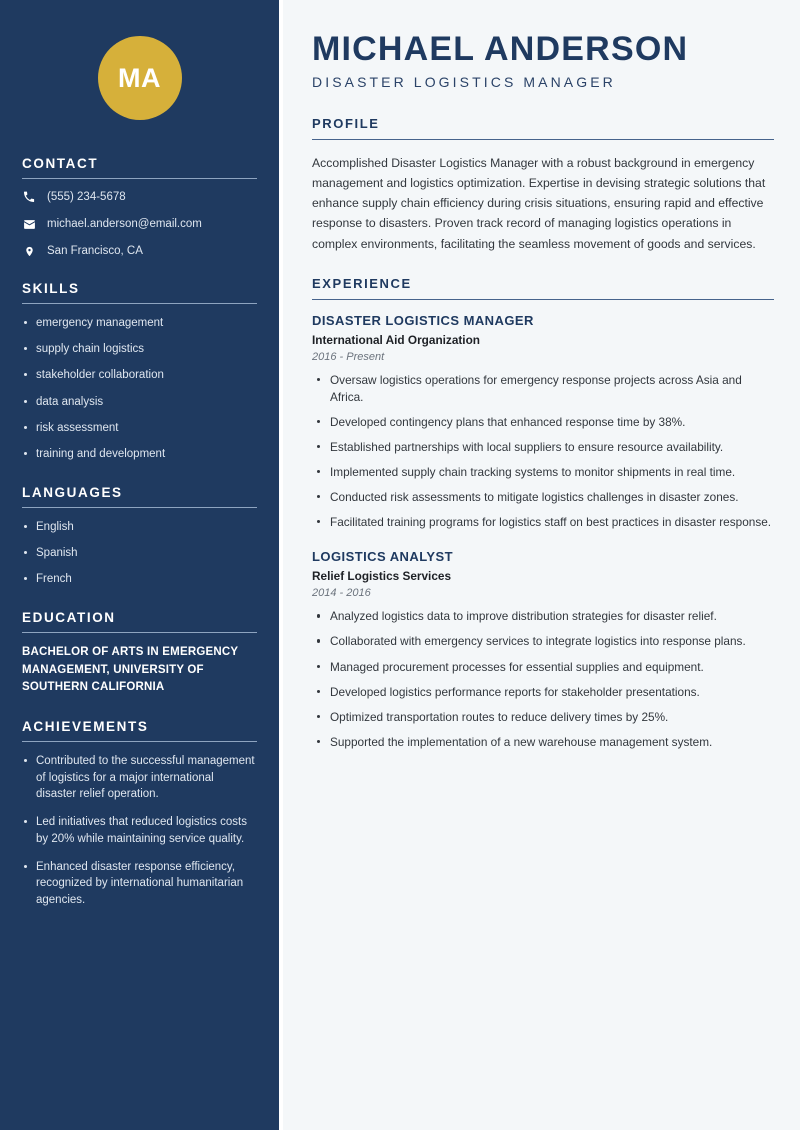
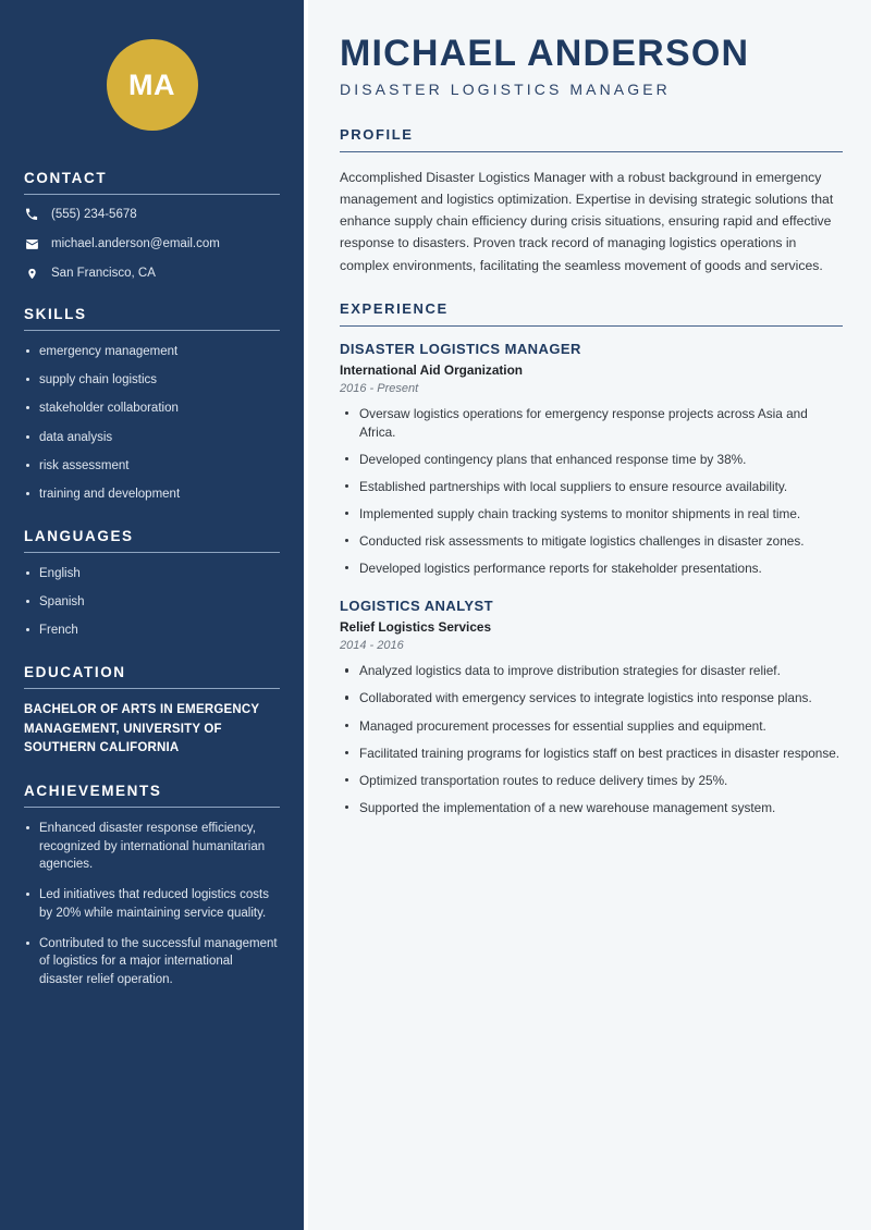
  MA
  CONTACT
  (555) 234-5678
  michael.anderson@email.com
  San Francisco, CA
  SKILLS
  emergency management
  supply chain logistics
  stakeholder collaboration
  data analysis
  risk assessment
  training and development
  LANGUAGES
  English
  Spanish
  French
  EDUCATION
  BACHELOR OF ARTS IN EMERGENCY MANAGEMENT, UNIVERSITY OF SOUTHERN CALIFORNIA
  ACHIEVEMENTS
- Contributed to the successful management of logistics for a major international disaster relief operation.
+ Enhanced disaster response efficiency, recognized by international humanitarian agencies.
  Led initiatives that reduced logistics costs by 20% while maintaining service quality.
- Enhanced disaster response efficiency, recognized by international humanitarian agencies.
+ Contributed to the successful management of logistics for a major international disaster relief operation.
  MICHAEL ANDERSON
  DISASTER LOGISTICS MANAGER
  PROFILE
  Accomplished Disaster Logistics Manager with a robust background in emergency management and logistics optimization. Expertise in devising strategic solutions that enhance supply chain efficiency during crisis situations, ensuring rapid and effective response to disasters. Proven track record of managing logistics operations in complex environments, facilitating the seamless movement of goods and services.
  EXPERIENCE
  DISASTER LOGISTICS MANAGER
  International Aid Organization
  2016 - Present
  Oversaw logistics operations for emergency response projects across Asia and Africa.
  Developed contingency plans that enhanced response time by 38%.
  Established partnerships with local suppliers to ensure resource availability.
  Implemented supply chain tracking systems to monitor shipments in real time.
  Conducted risk assessments to mitigate logistics challenges in disaster zones.
- Facilitated training programs for logistics staff on best practices in disaster response.
+ Developed logistics performance reports for stakeholder presentations.
  LOGISTICS ANALYST
  Relief Logistics Services
  2014 - 2016
  Analyzed logistics data to improve distribution strategies for disaster relief.
  Collaborated with emergency services to integrate logistics into response plans.
  Managed procurement processes for essential supplies and equipment.
- Developed logistics performance reports for stakeholder presentations.
+ Facilitated training programs for logistics staff on best practices in disaster response.
  Optimized transportation routes to reduce delivery times by 25%.
  Supported the implementation of a new warehouse management system.
